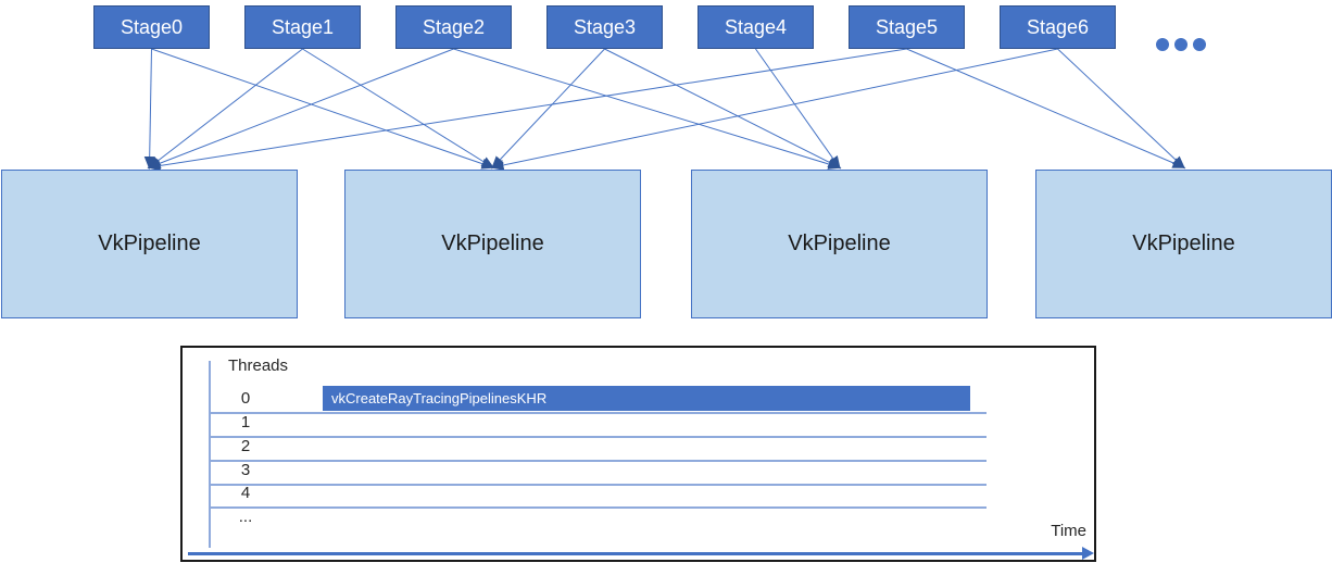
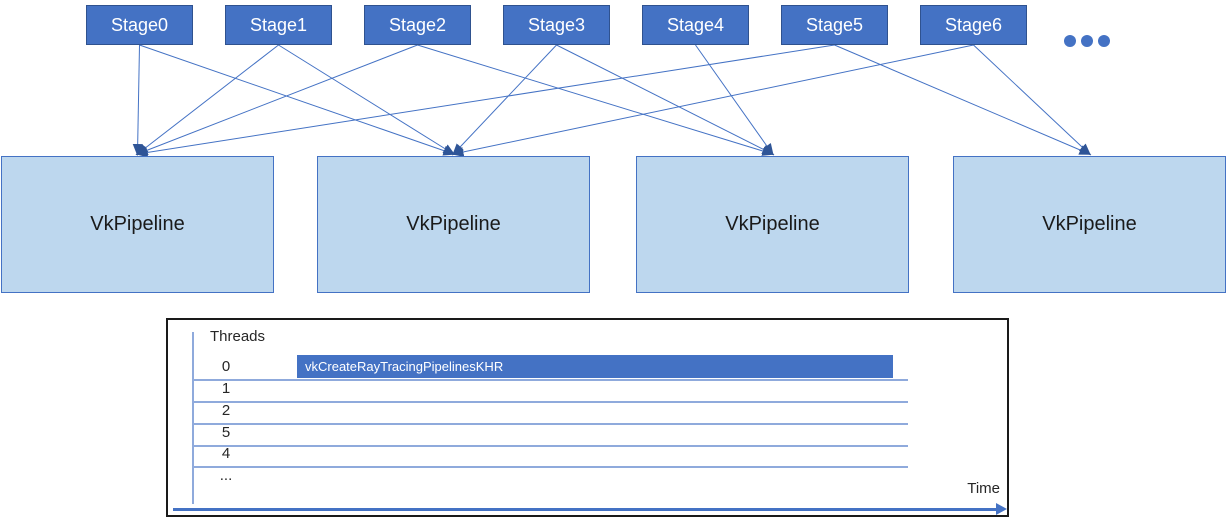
  Stage0
  Stage1
  Stage2
  Stage3
  Stage4
  Stage5
  Stage6
  VkPipeline
  VkPipeline
  VkPipeline
  VkPipeline
  Threads
  0
  1
  2
- 3
+ 5
  4
  ...
  vkCreateRayTracingPipelinesKHR
  Time
